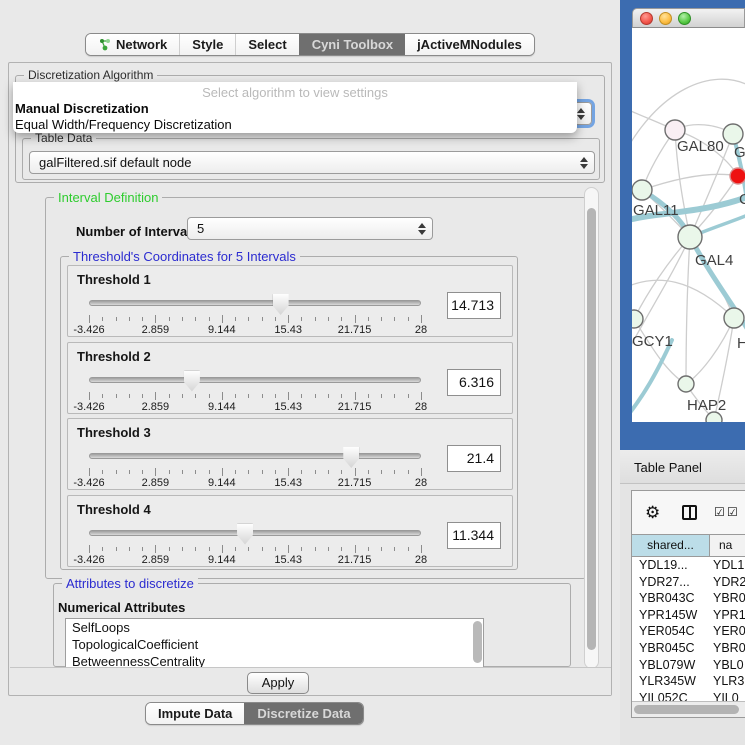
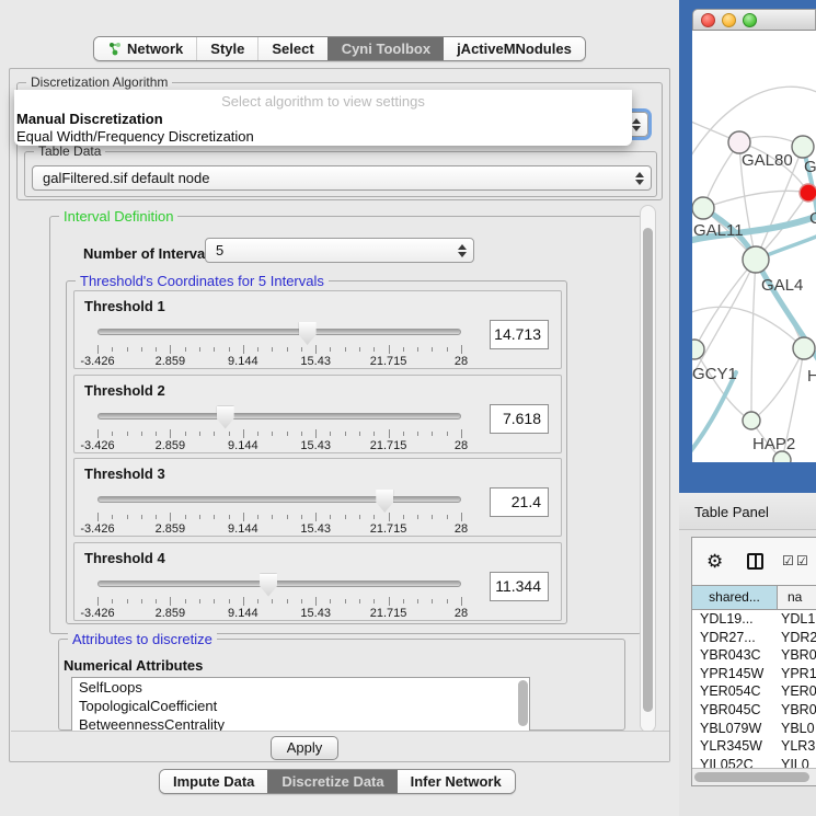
  Network
  Style
  Select
  Cyni Toolbox
  jActiveMNodules
  Discretization Algorithm
  Table Data
  galFiltered.sif default node
  Interval Definition
  Number of Interva
  5
  Threshold's Coordinates for 5 Intervals
  Threshold 1
  -3.426
  2.859
  9.144
  15.43
  21.715
  28
  14.713
  Threshold 2
  -3.426
  2.859
  9.144
  15.43
  21.715
  28
- 6.316
+ 7.618
  Threshold 3
  -3.426
  2.859
  9.144
  15.43
  21.715
  28
  21.4
  Threshold 4
  -3.426
  2.859
  9.144
  15.43
  21.715
  28
  11.344
  Attributes to discretize
  Numerical Attributes
  SelfLoops
  TopologicalCoefficient
  BetweennessCentrality
  Apply
  Select algorithm to view settings
  Manual Discretization
  Equal Width/Frequency Discretization
  Impute Data
  Discretize Data
+ Infer Network
  GAL80
  GAL11
  GAL4
  GCY1
  HAP2
  C
  H
  Table Panel
  ⚙
  ☑
  ☑
  shared...
  na
  YDL19...
  YDL1
  YDR27...
  YDR2
  YBR043C
  YBR0
  YPR145W
  YPR1
  YER054C
  YER0
  YBR045C
  YBR0
  YBL079W
  YBL0
  YLR345W
  YLR3
  YIL052C
  YIL0
